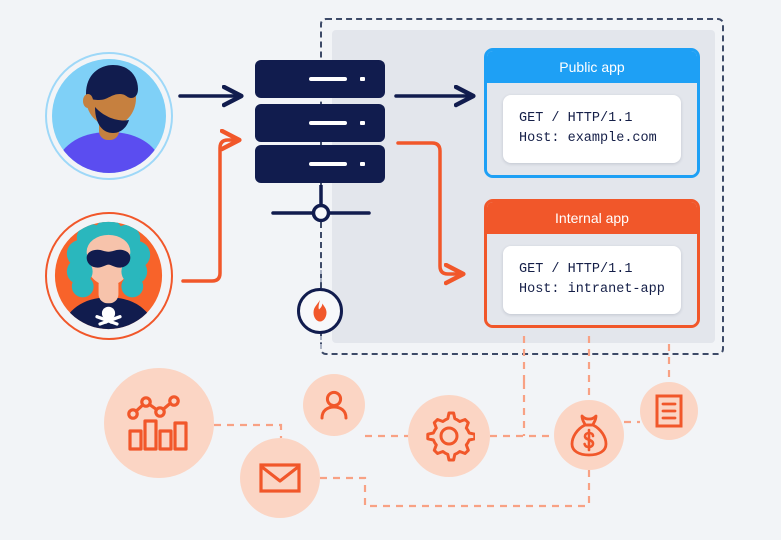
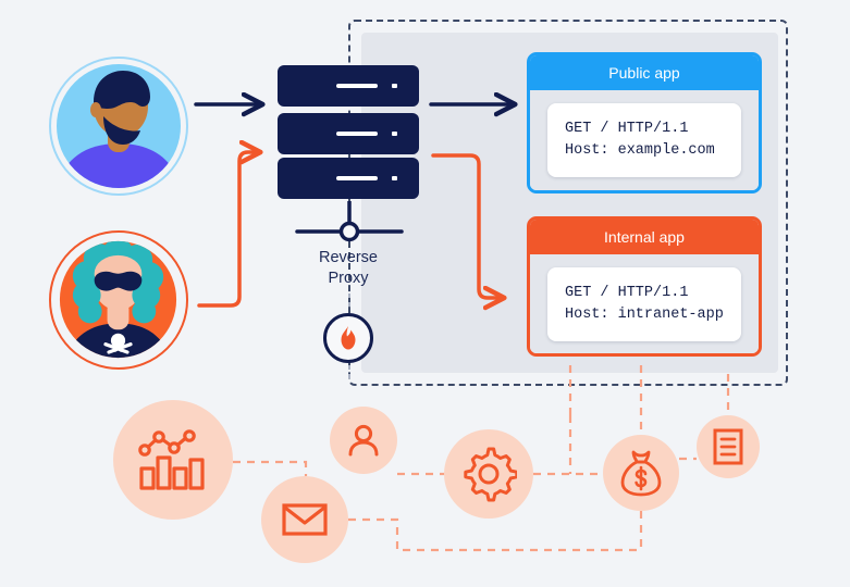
+ Reverse
+ Proxy
  Public app
  GET / HTTP/1.1
  Host: example.com
  Internal app
  GET / HTTP/1.1
  Host: intranet-app
